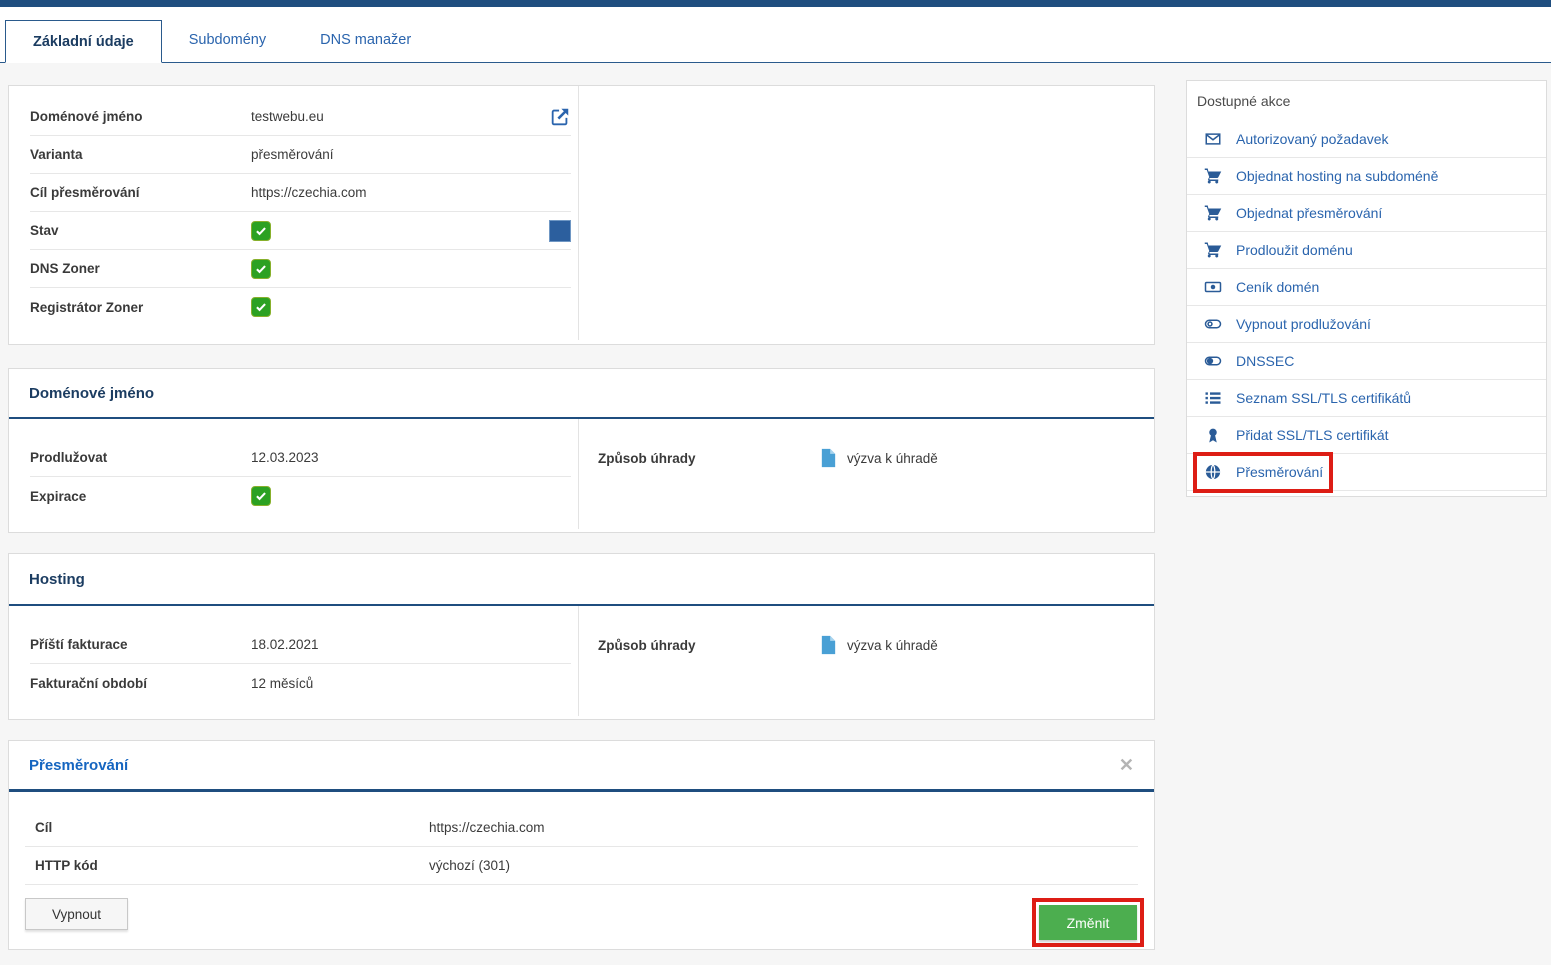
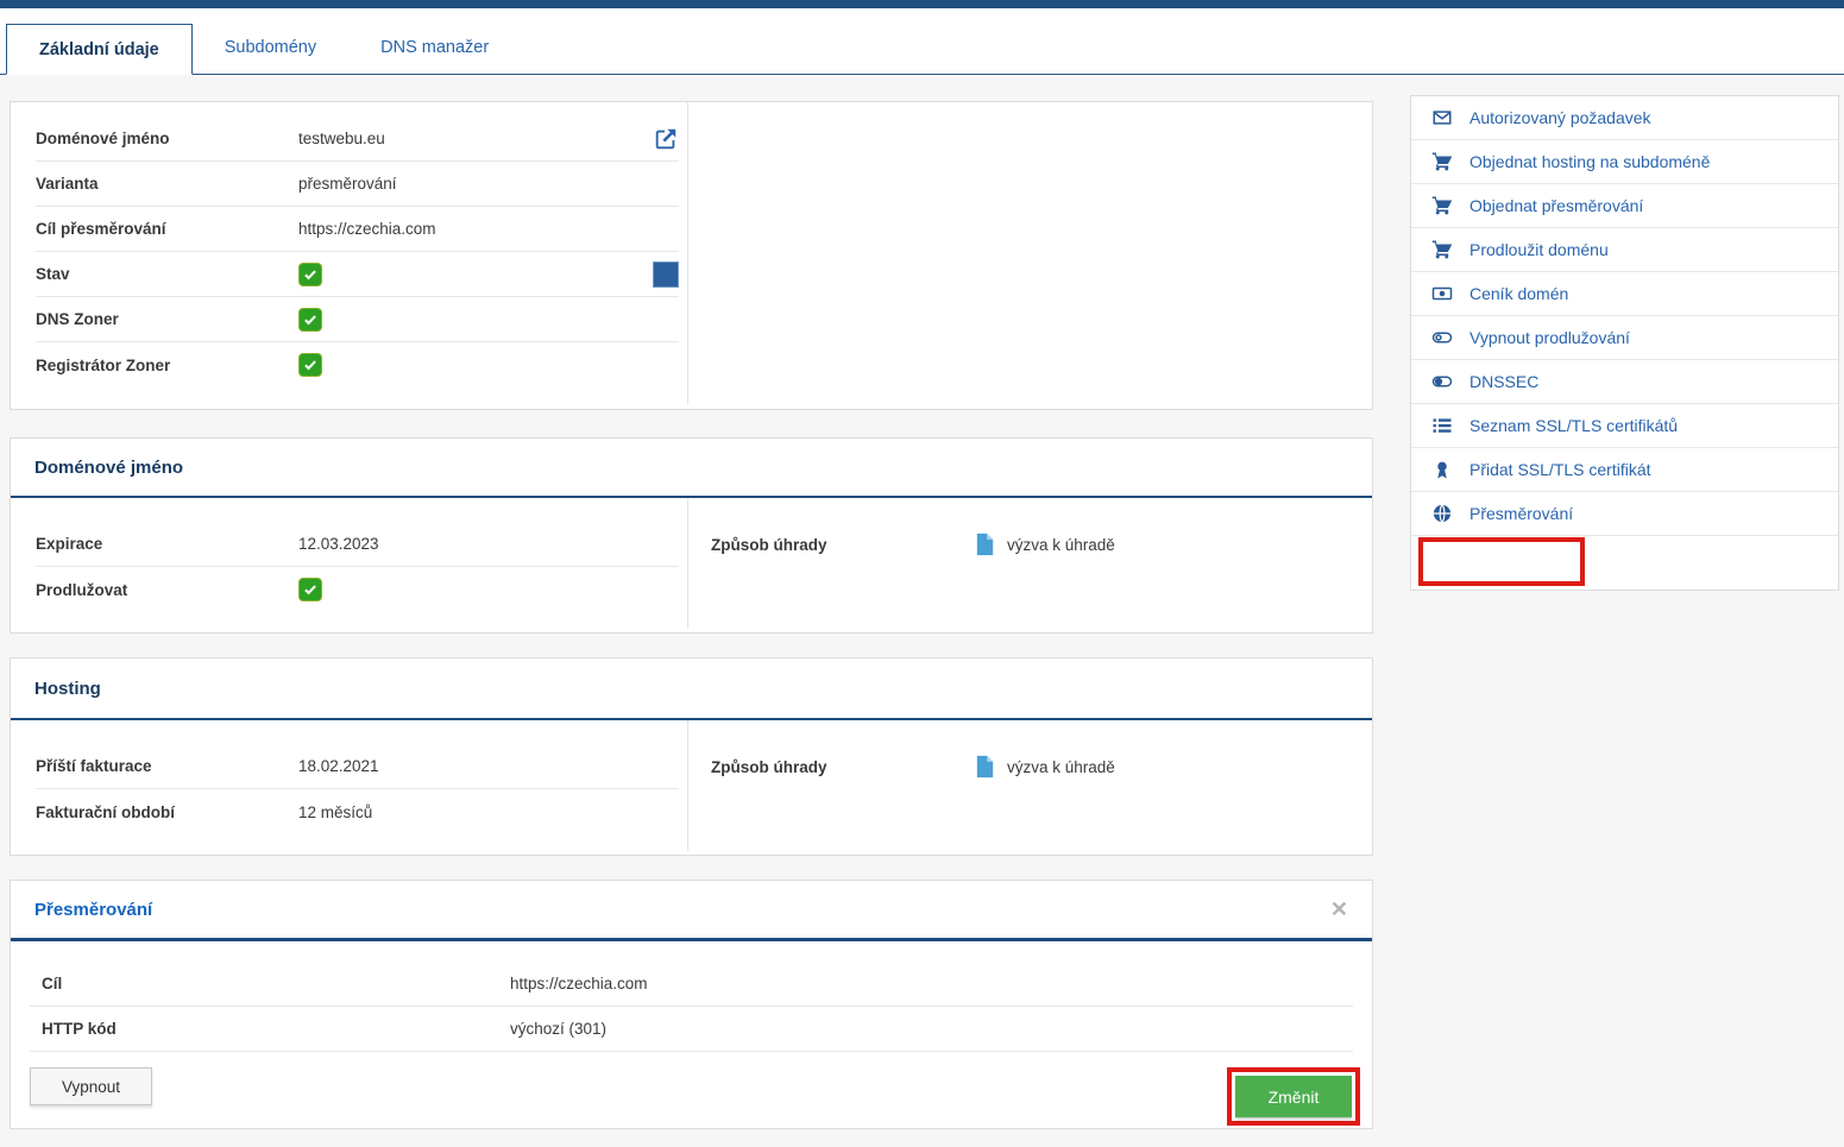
  Základní údaje
  Subdomény
  DNS manažer
  Doménové jméno
  testwebu.eu
  Varianta
  přesměrování
  Cíl přesměrování
  https://czechia.com
  Stav
  DNS Zoner
  Registrátor Zoner
  Doménové jméno
- Prodlužovat
+ Expirace
  12.03.2023
- Expirace
+ Prodlužovat
  Způsob úhrady
  výzva k úhradě
  Hosting
  Příští fakturace
  18.02.2021
  Fakturační období
  12 měsíců
  Způsob úhrady
  výzva k úhradě
  Přesměrování
  ✕
  Cíl
  https://czechia.com
  HTTP kód
  výchozí (301)
  Vypnout
  Změnit
- Dostupné akce
  Autorizovaný požadavek
  Objednat hosting na subdoméně
  Objednat přesměrování
  Prodloužit doménu
  Ceník domén
  Vypnout prodlužování
  DNSSEC
  Seznam SSL/TLS certifikátů
  Přidat SSL/TLS certifikát
  Přesměrování
